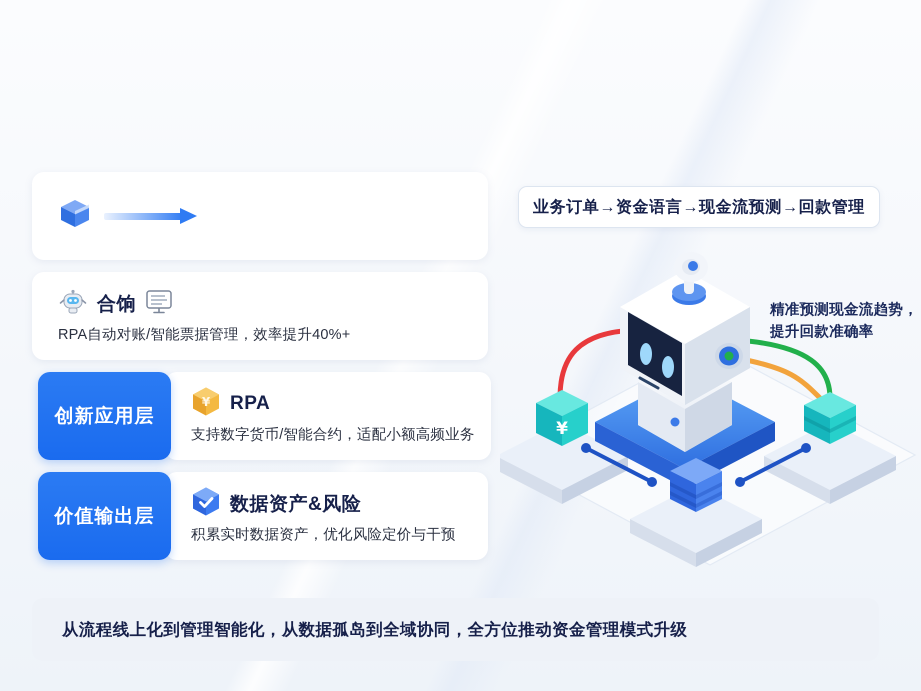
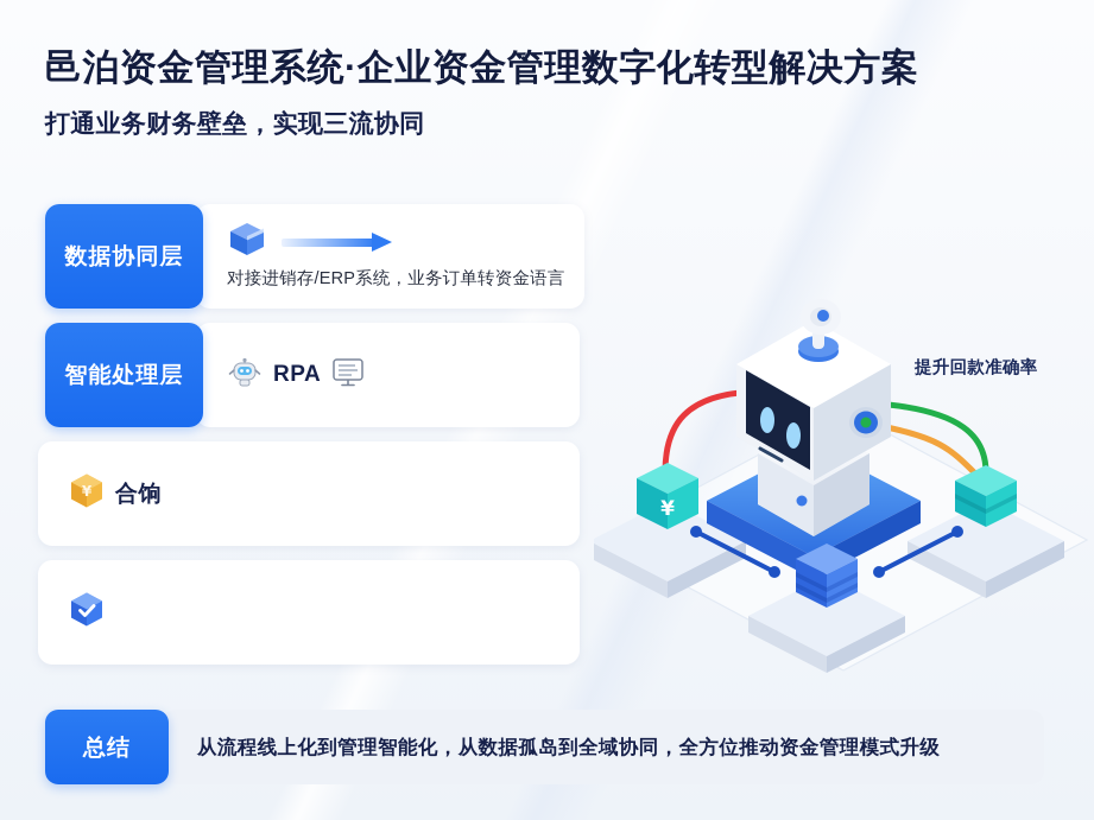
+ 邑泊资金管理系统·企业资金管理数字化转型解决方案
+ 打通业务财务壁垒，实现三流协同
+ 数据协同层
+ 对接进销存/ERP系统，业务订单转资金语言
+ 智能处理层
- 合饷
+ RPA
- RPA自动对账/智能票据管理，效率提升40%+
- 创新应用层
  ¥
- RPA
+ 合饷
- 支持数字货币/智能合约，适配小额高频业务
- 价值输出层
- 数据资产&风险
- 积累实时数据资产，优化风险定价与干预
- 业务订单→资金语言→现金流预测→回款管理
  ¥
- 精准预测现金流趋势，
  提升回款准确率
+ 总结
  从流程线上化到管理智能化，从数据孤岛到全域协同，全方位推动资金管理模式升级
